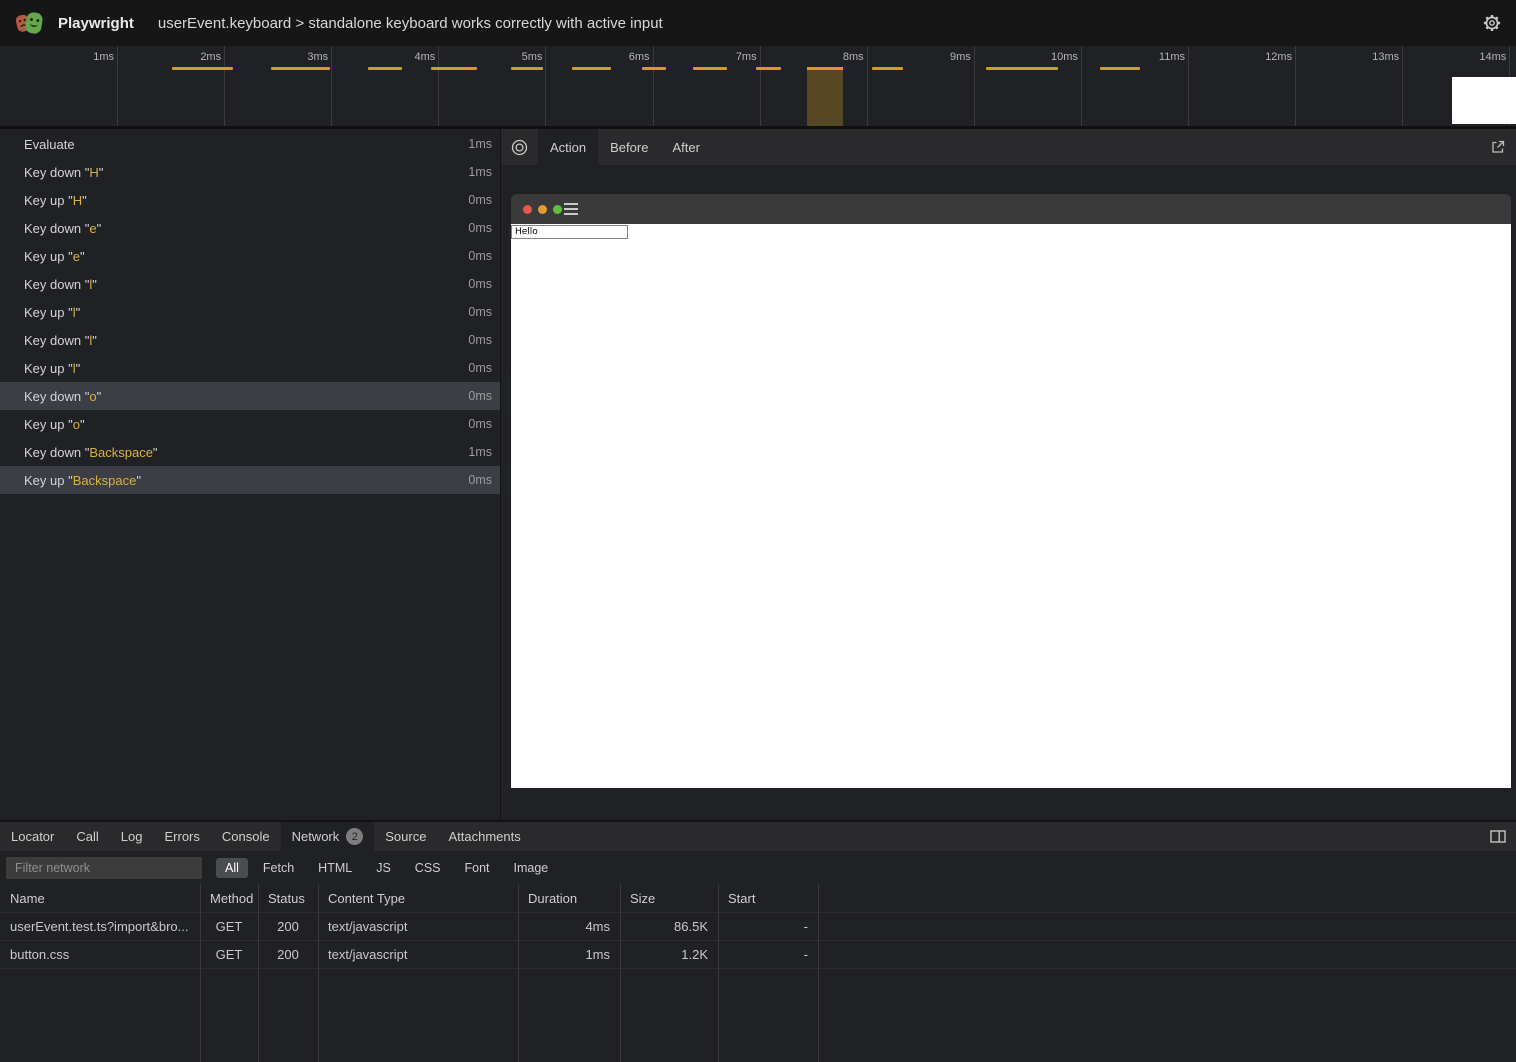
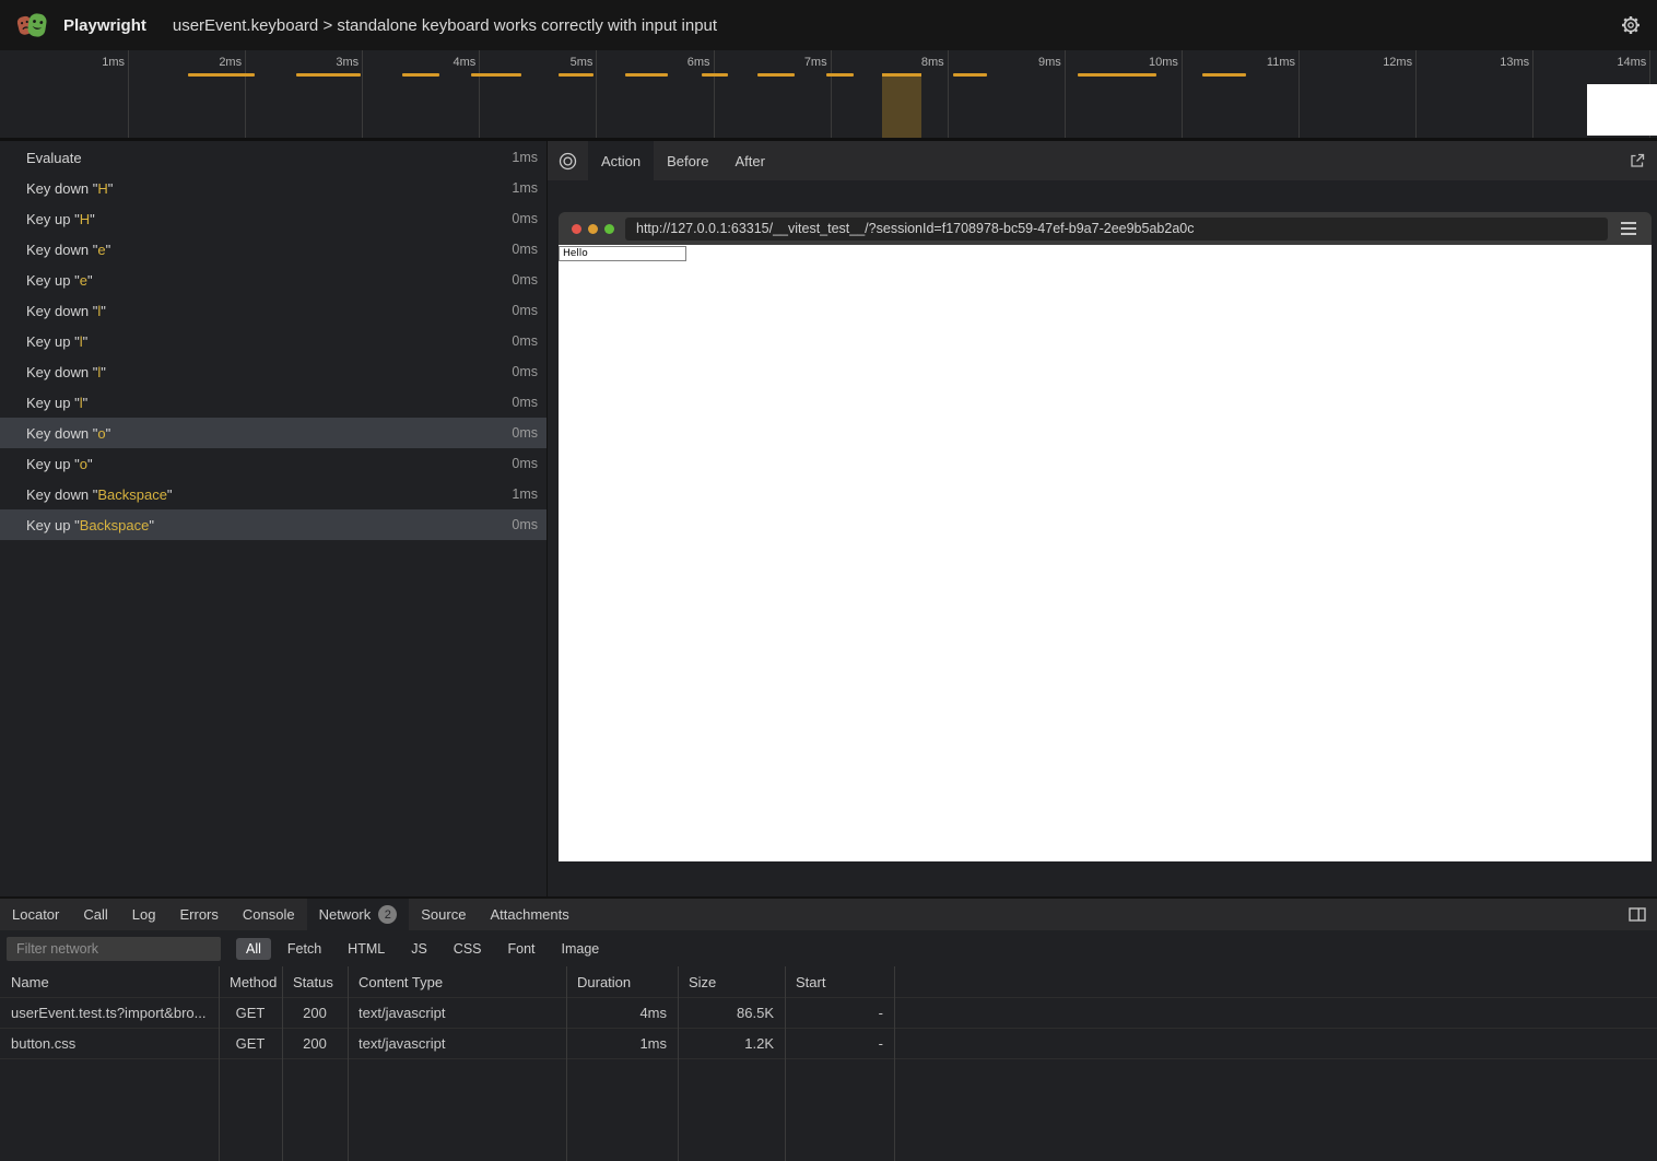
  Playwright
- userEvent.keyboard > standalone keyboard works correctly with active input
+ userEvent.keyboard > standalone keyboard works correctly with input input
  1ms
  2ms
  3ms
  4ms
  5ms
  6ms
  7ms
  8ms
  9ms
  10ms
  11ms
  12ms
  13ms
  14ms
  Evaluate
  1ms
  Key down "H"
  1ms
  Key up "H"
  0ms
  Key down "e"
  0ms
  Key up "e"
  0ms
  Key down "l"
  0ms
  Key up "l"
  0ms
  Key down "l"
  0ms
  Key up "l"
  0ms
  Key down "o"
  0ms
  Key up "o"
  0ms
  Key down "Backspace"
  1ms
  Key up "Backspace"
  0ms
  Action
  Before
  After
+ http://127.0.0.1:63315/__vitest_test__/?sessionId=f1708978-bc59-47ef-b9a7-2ee9b5ab2a0c
  Hello
  Locator
  Call
  Log
  Errors
  Console
  Network
  2
  Source
  Attachments
  Filter network
  All
  Fetch
  HTML
  JS
  CSS
  Font
  Image
  Name
  Method
  Status
  Content Type
  Duration
  Size
  Start
  userEvent.test.ts?import&bro...
  GET
  200
  text/javascript
  4ms
  86.5K
  -
  button.css
  GET
  200
  text/javascript
  1ms
  1.2K
  -
